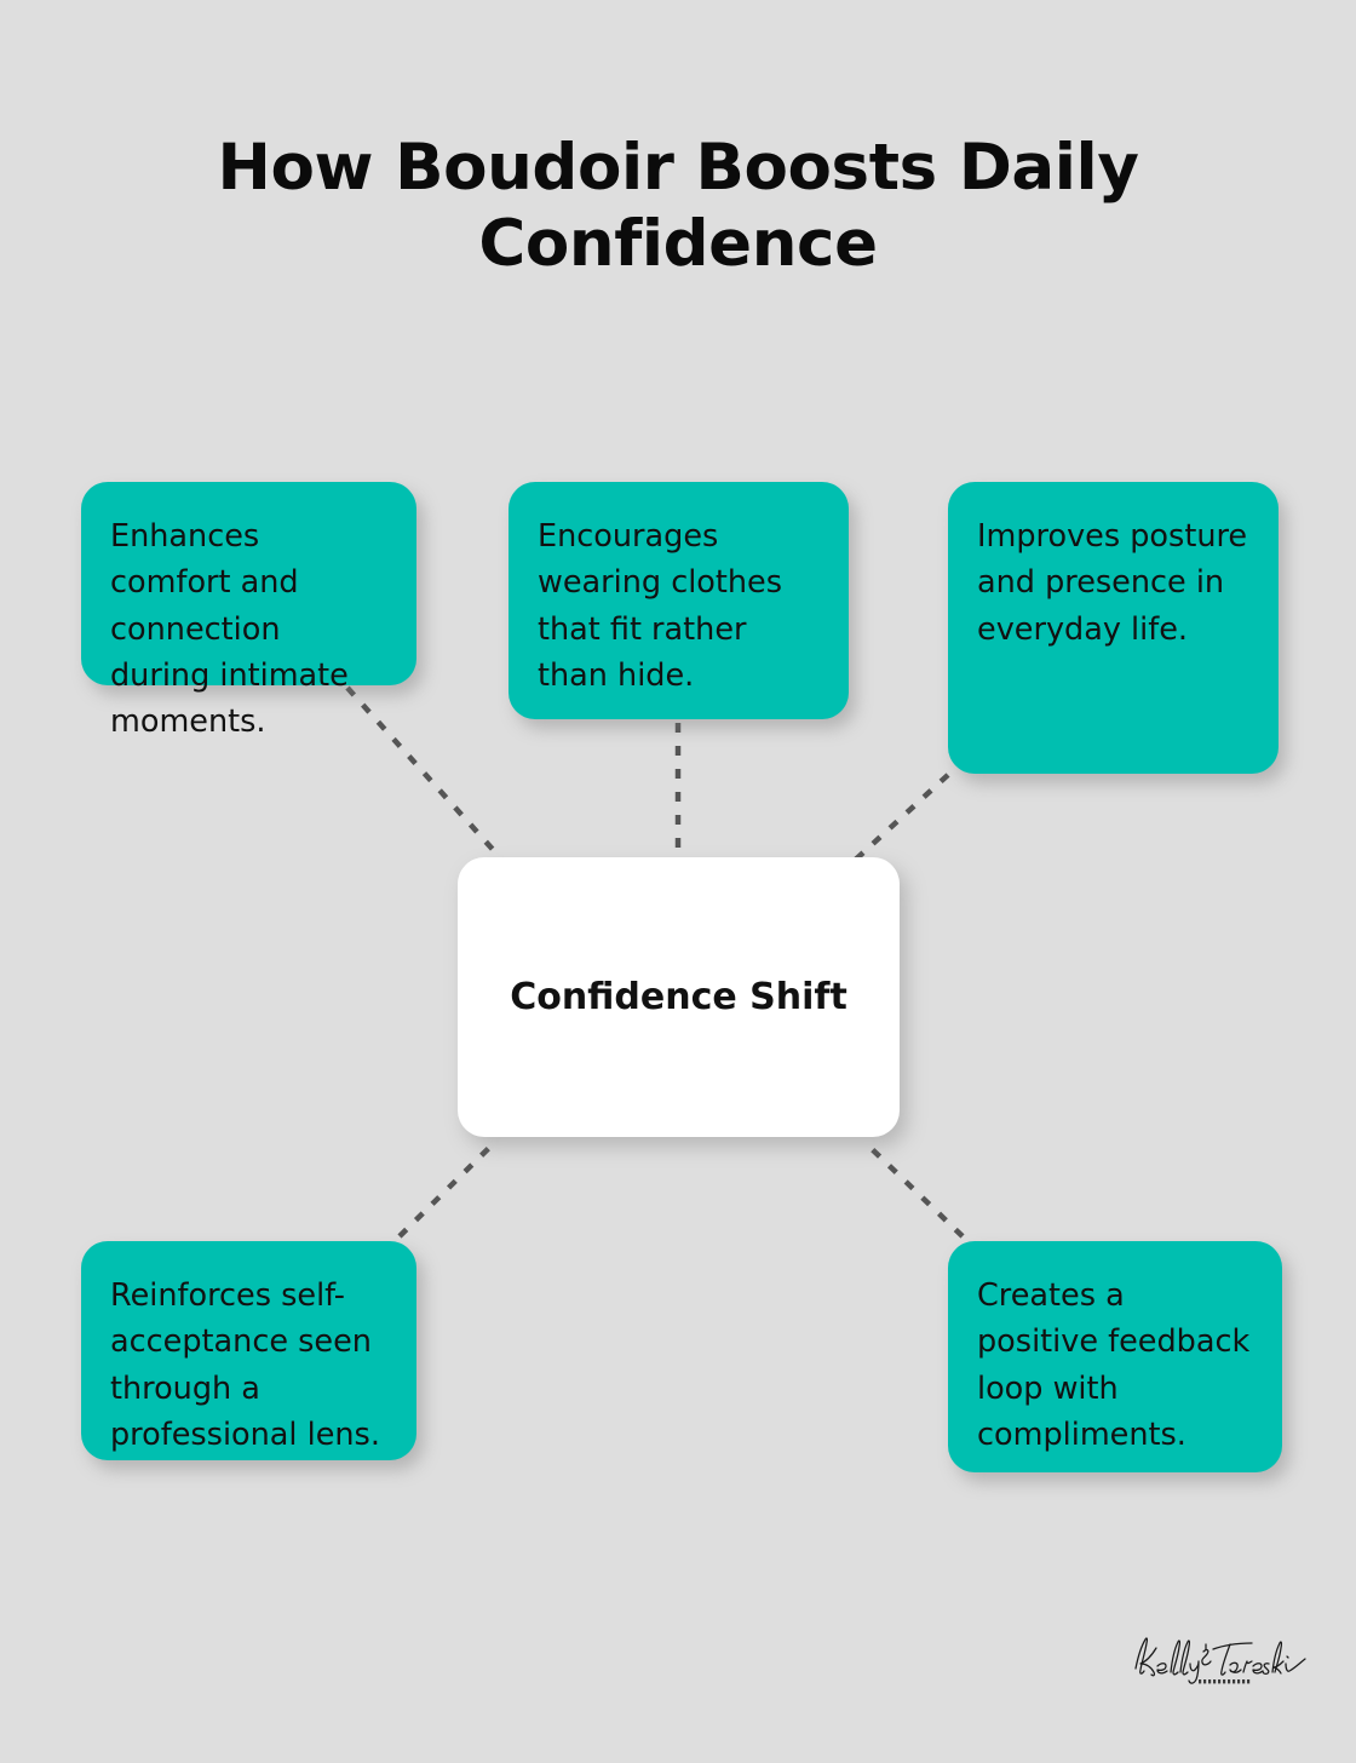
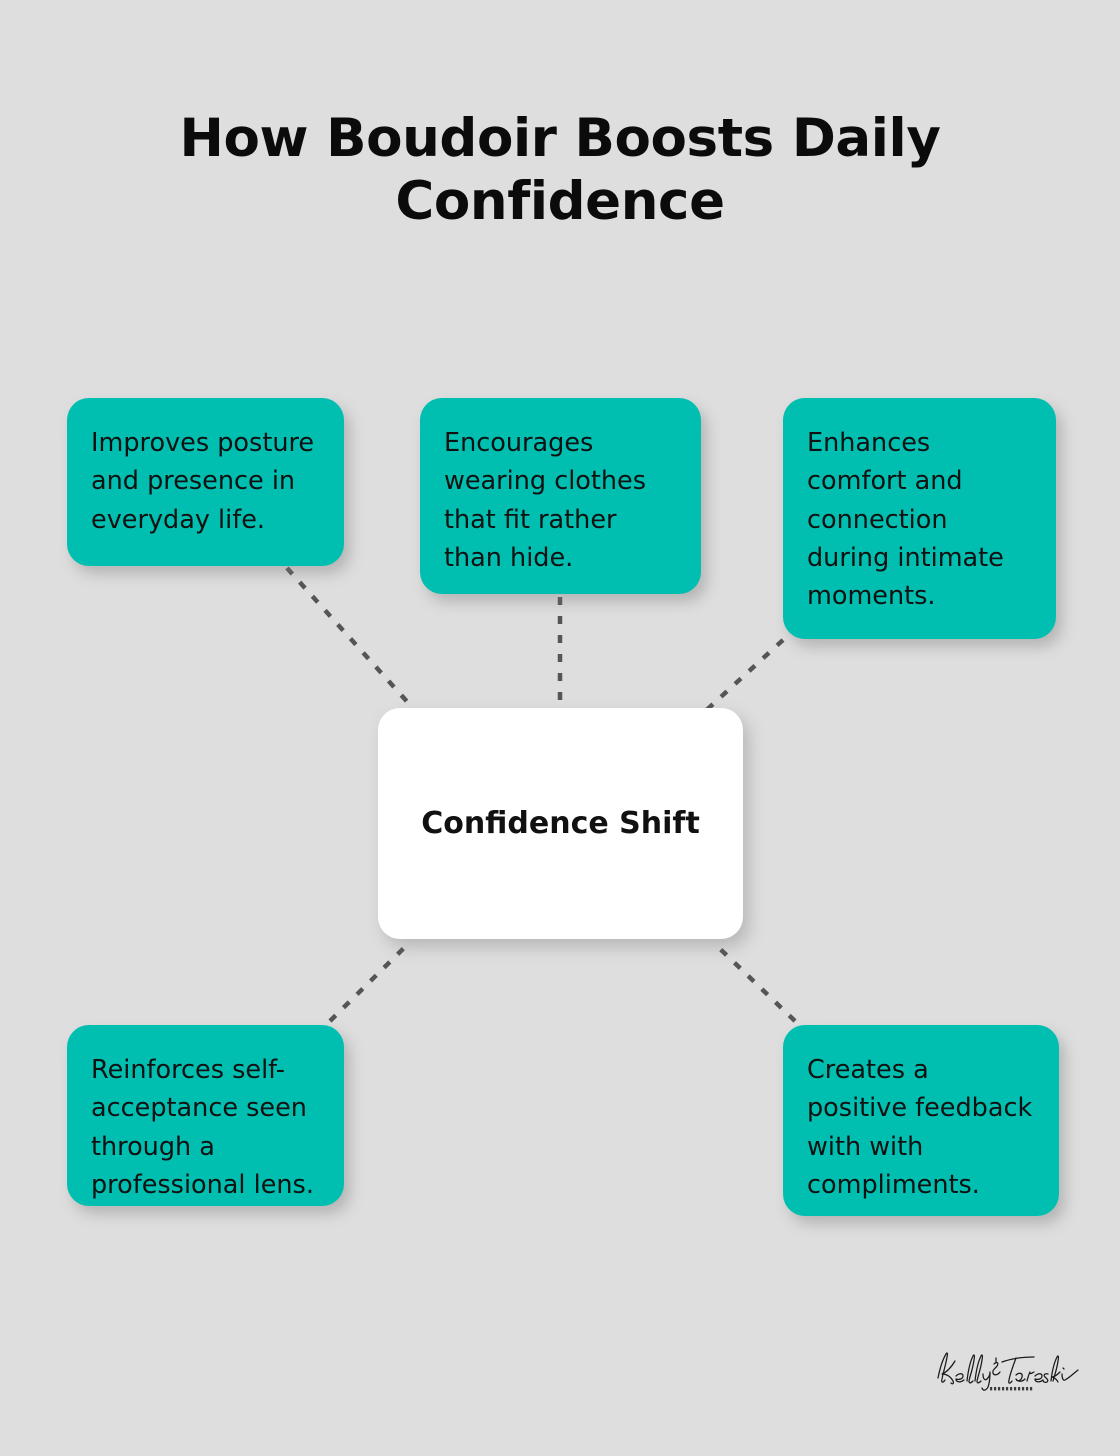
  How Boudoir Boosts Daily
  Confidence
- Enhances comfort and connection during intimate moments.
+ Improves posture and presence in everyday life.
  Encourages wearing clothes that fit rather than hide.
- Improves posture and presence in everyday life.
+ Enhances comfort and connection during intimate moments.
  Reinforces self-acceptance seen through a professional lens.
- Creates a positive feedback loop with compliments.
+ Creates a positive feedback with with compliments.
  Confidence Shift
